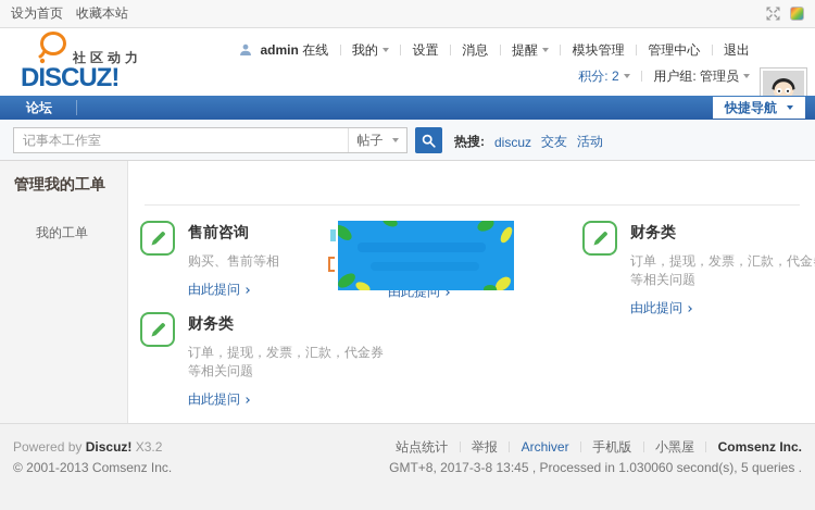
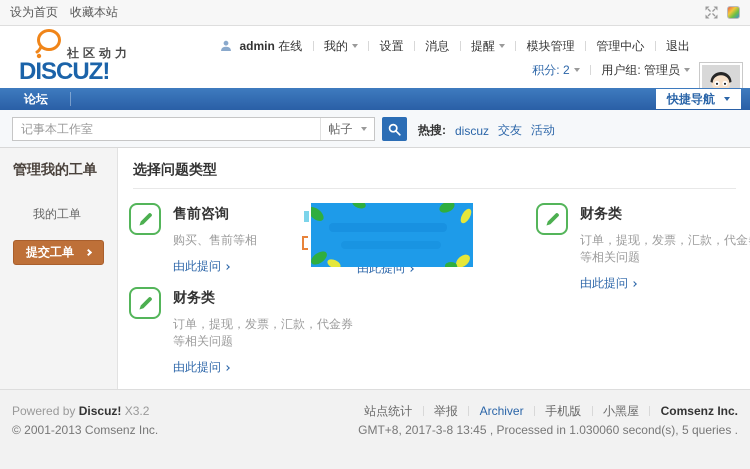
  设为首页
  收藏本站
  社区动力
  DISCUZ!
  admin 在线 我的 设置 消息 提醒 模块管理 管理中心 退出
  积分: 2 用户组: 管理员
  论坛
  快捷导航
  记事本工作室
  帖子
  热搜:
  discuz
  交友
  活动
  管理我的工单
  我的工单
+ 提交工单
+ 选择问题类型
  售前咨询
  购买、售前等相
  由此提问
  由此提问
  财务类
  订单，提现，发票，汇款，代金等相关问题
  由此提问
  财务类
  订单，提现，发票，汇款，代金券等相关问题
  由此提问
  Powered by Discuz! X3.2
  © 2001-2013 Comsenz Inc.
  站点统计 举报 Archiver 手机版 小黑屋 Comsenz Inc.
  GMT+8, 2017-3-8 13:45 , Processed in 1.030060 second(s), 5 queries .
